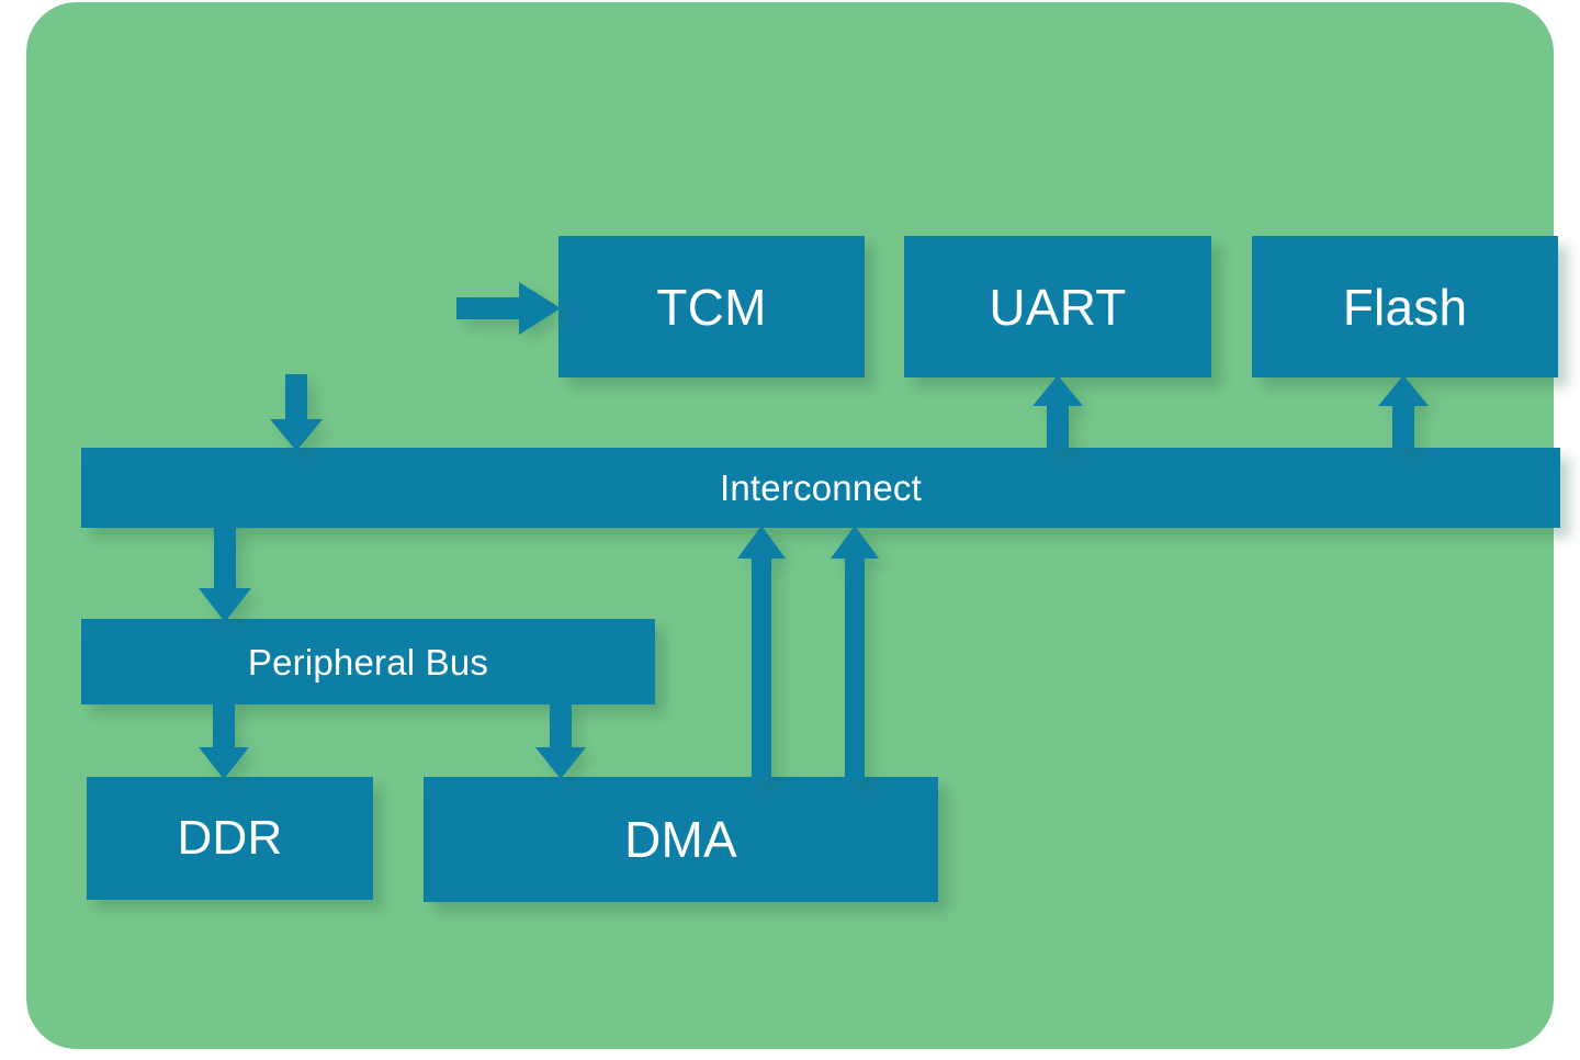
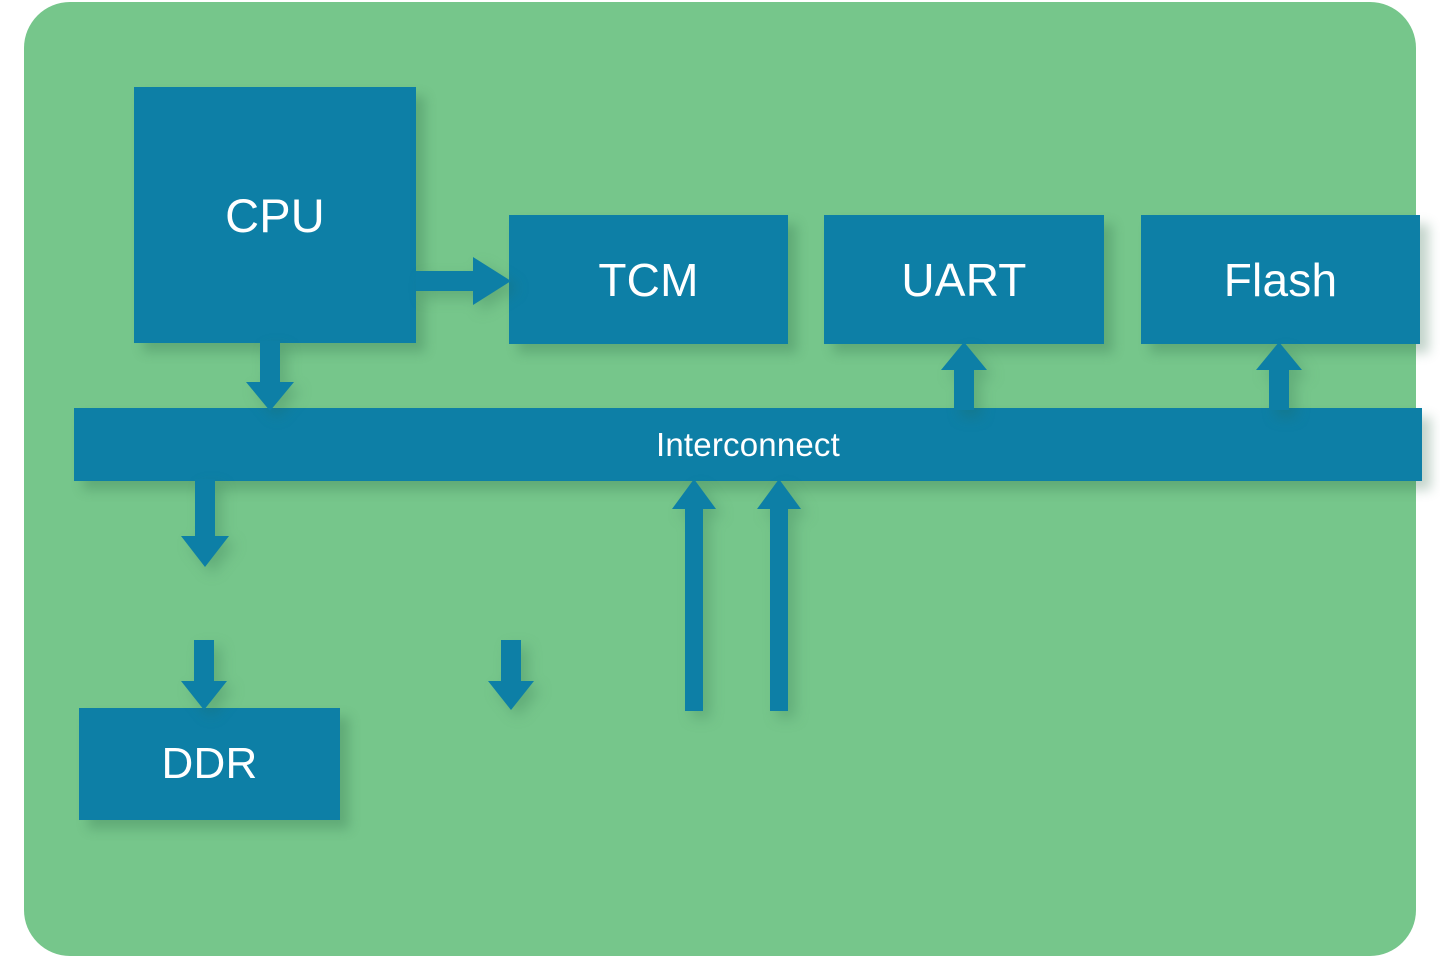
+ CPU
  TCM
  UART
  Flash
  Interconnect
- Peripheral Bus
  DDR
- DMA
